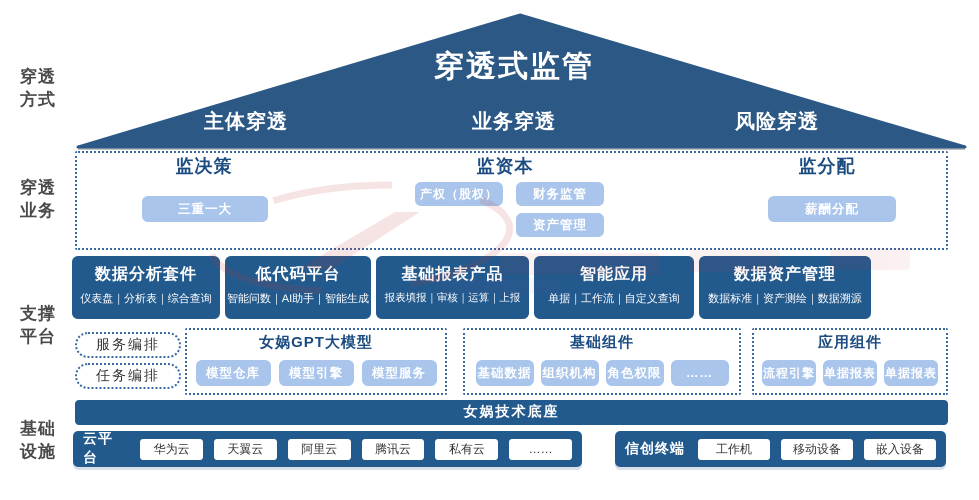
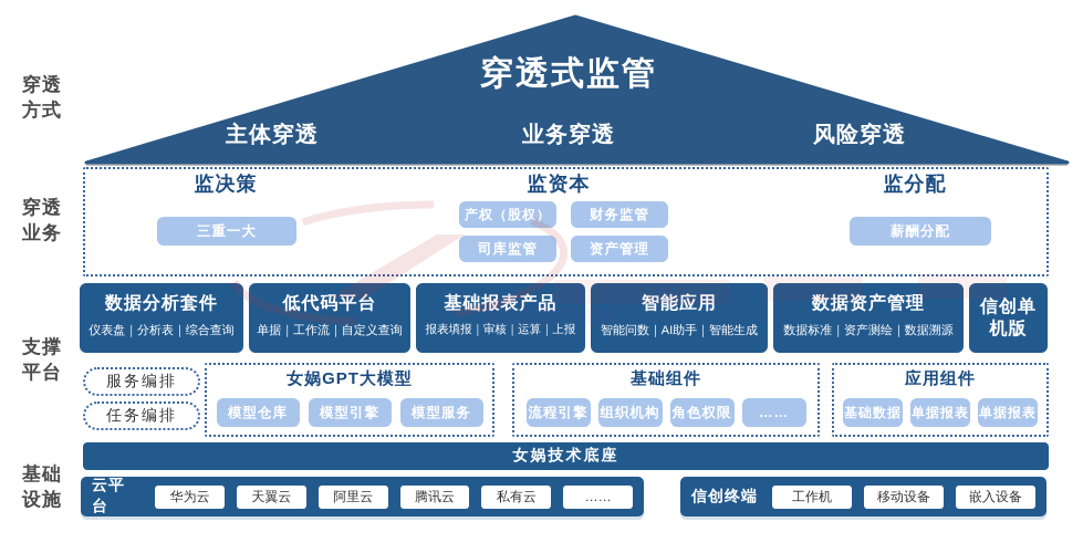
  穿透方式
  穿透业务
  支撑平台
  基础设施
  穿透式监管
  主体穿透
  业务穿透
  风险穿透
  监决策
  监资本
  监分配
  三重一大
  产权（股权）
  财务监管
+ 司库监管
  资产管理
  薪酬分配
  数据分析套件
  仪表盘｜分析表｜综合查询
  低代码平台
- 智能问数｜AI助手｜智能生成
+ 单据｜工作流｜自定义查询
  基础报表产品
  报表填报｜审核｜运算｜上报
  智能应用
- 单据｜工作流｜自定义查询
+ 智能问数｜AI助手｜智能生成
  数据资产管理
  数据标准｜资产测绘｜数据溯源
+ 信创单机版
  服务编排
  任务编排
  女娲GPT大模型
  模型仓库
  模型引擎
  模型服务
  基础组件
- 基础数据
+ 流程引擎
  组织机构
  角色权限
  ……
  应用组件
- 流程引擎
+ 基础数据
  单据报表
  单据报表
  女娲技术底座
  云平台
  华为云
  天翼云
  阿里云
  腾讯云
  私有云
  ……
  信创终端
  工作机
  移动设备
  嵌入设备
